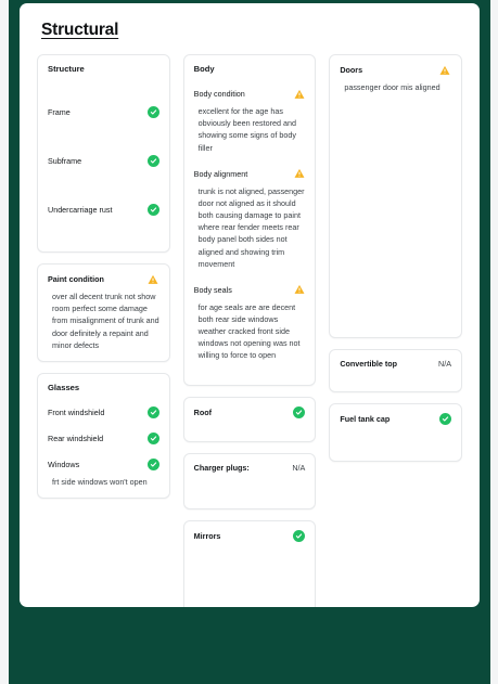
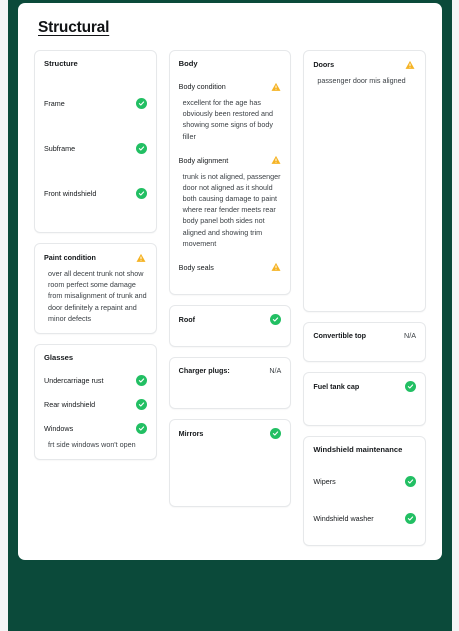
  Structural
  Structure
  Frame
  Subframe
- Undercarriage rust
+ Front windshield
  Paint condition
  over all decent trunk not show room perfect some damage from misalignment of trunk and door definitely a repaint and minor defects
  Glasses
- Front windshield
+ Undercarriage rust
  Rear windshield
  Windows
  frt side windows won't open
  Body
  Body condition
  excellent for the age has obviously been restored and showing some signs of body filler
  Body alignment
  trunk is not aligned, passenger door not aligned as it should both causing damage to paint where rear fender meets rear body panel both sides not aligned and showing trim movement
  Body seals
- for age seals are are decent both rear side windows weather cracked front side windows not opening was not willing to force to open
  Roof
  Charger plugs:
  N/A
  Mirrors
  Doors
  passenger door mis aligned
  Convertible top
  N/A
  Fuel tank cap
+ Windshield maintenance
+ Wipers
+ Windshield washer
